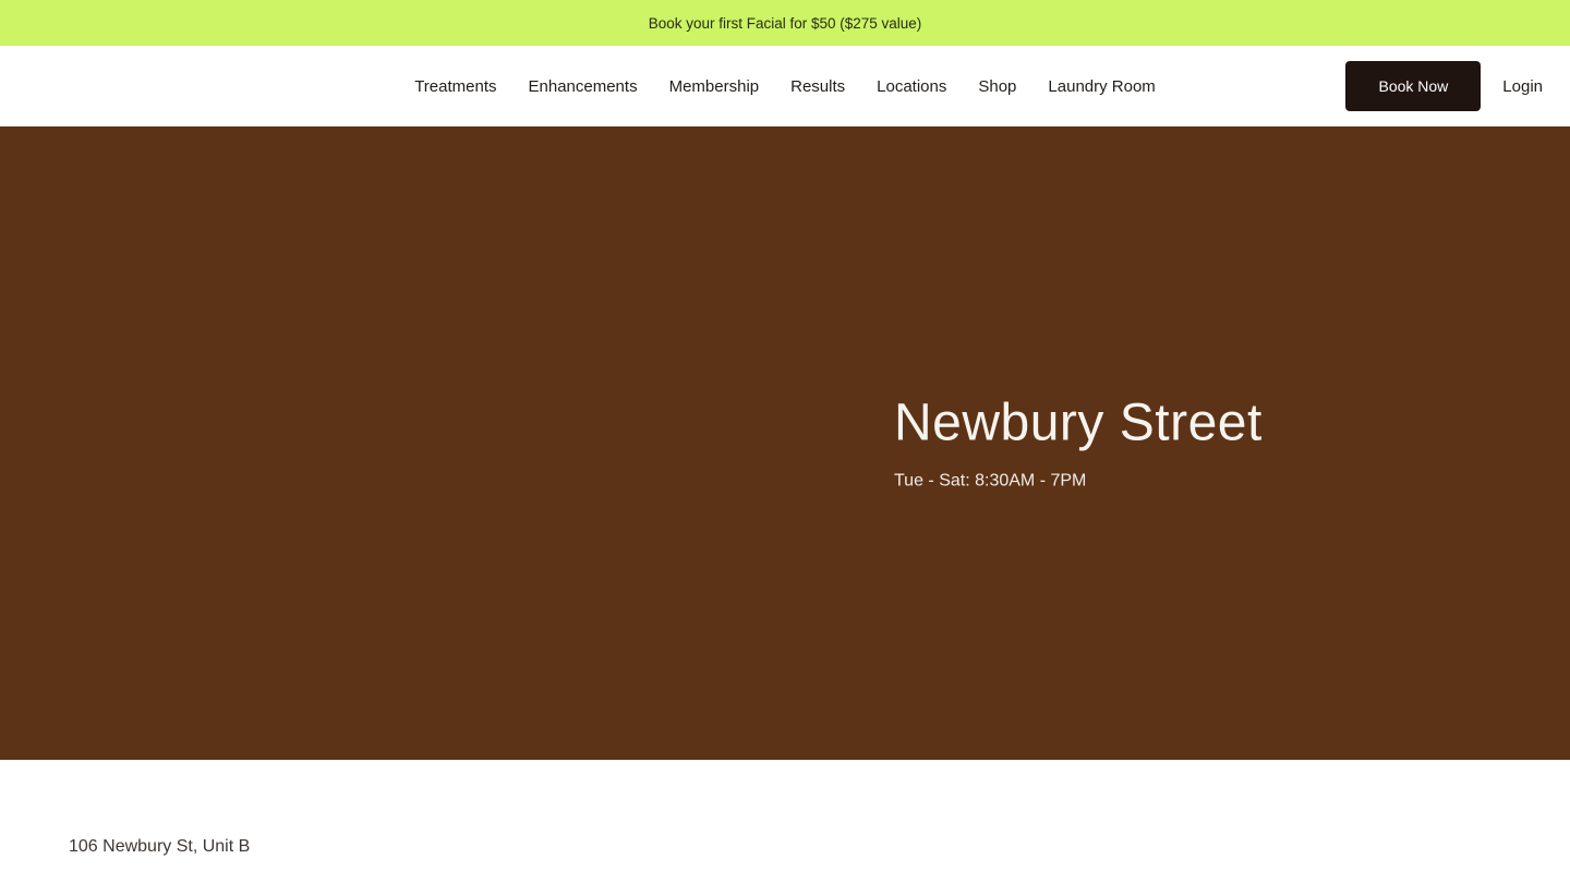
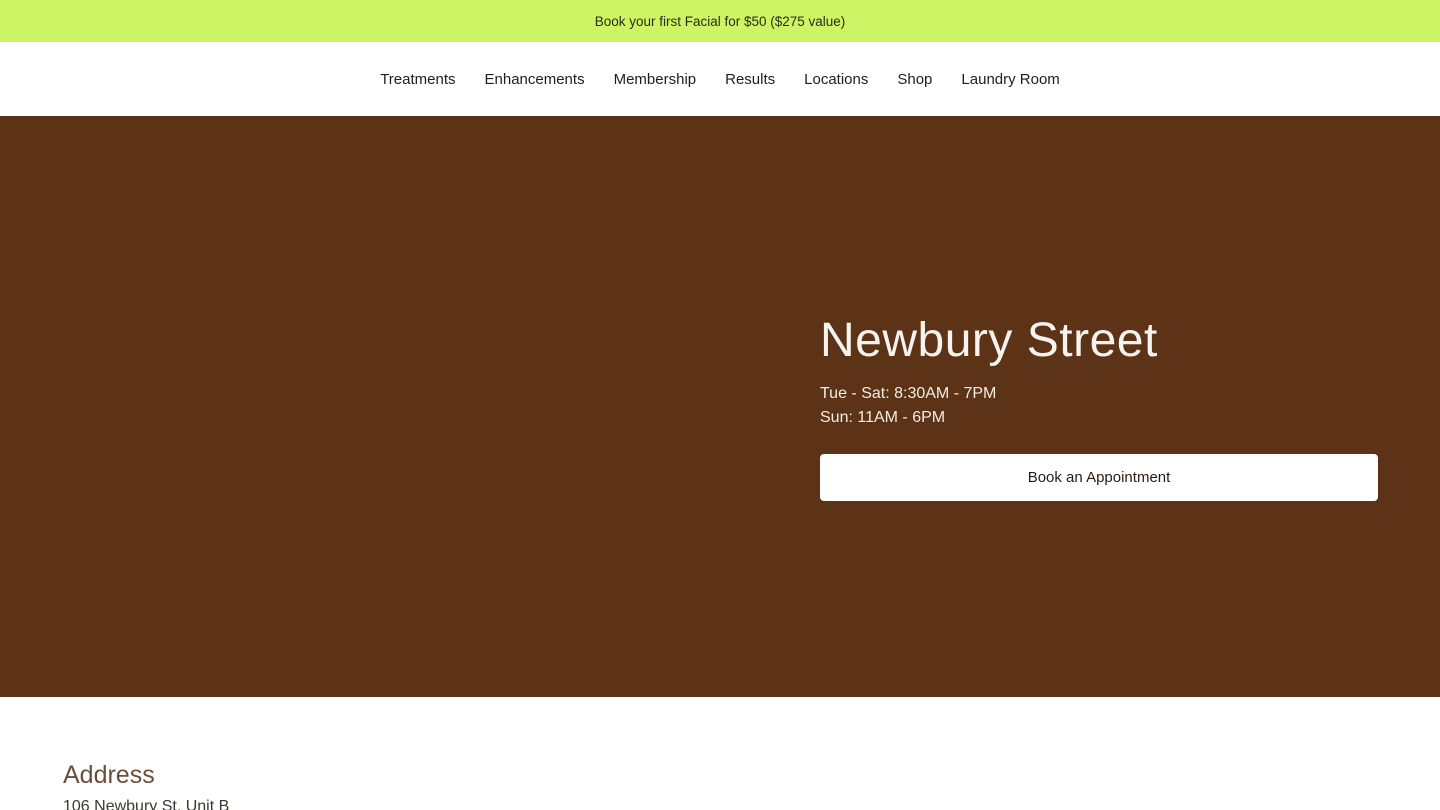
  Book your first Facial for $50 ($275 value)
  Treatments
  Enhancements
  Membership
  Results
  Locations
  Shop
  Laundry Room
- Book Now
- Login
  Newbury Street
  Tue - Sat: 8:30AM - 7PM
+ Sun: 11AM - 6PM
+ Book an Appointment
+ Address
  106 Newbury St, Unit B
